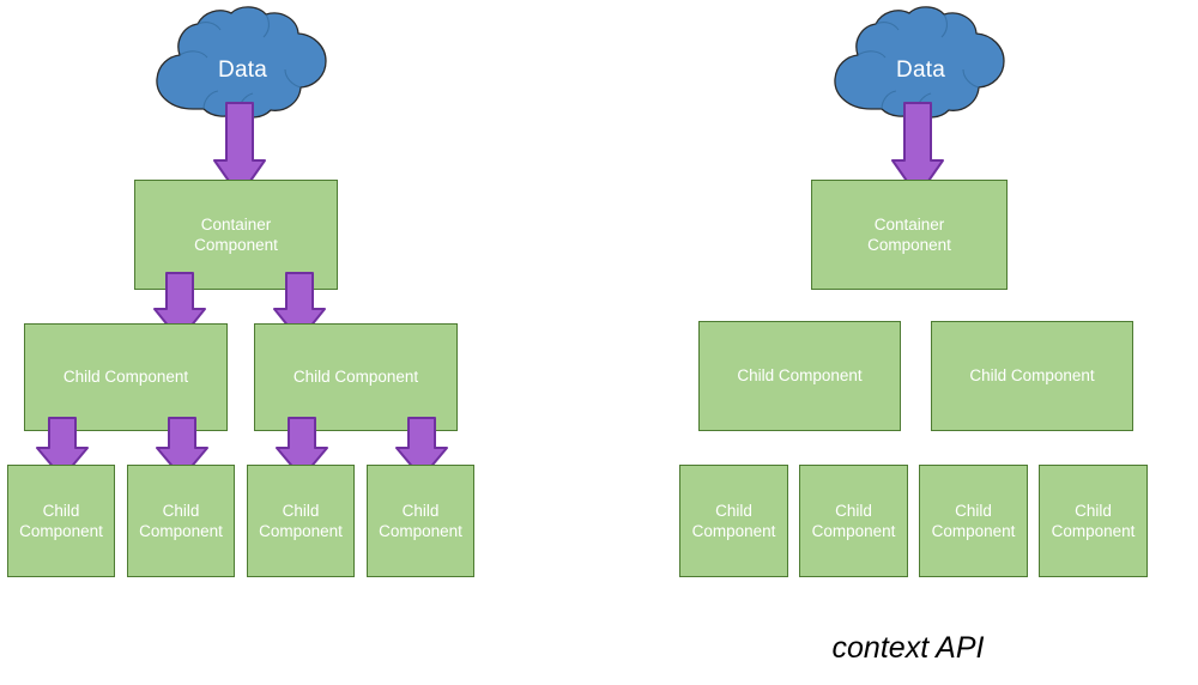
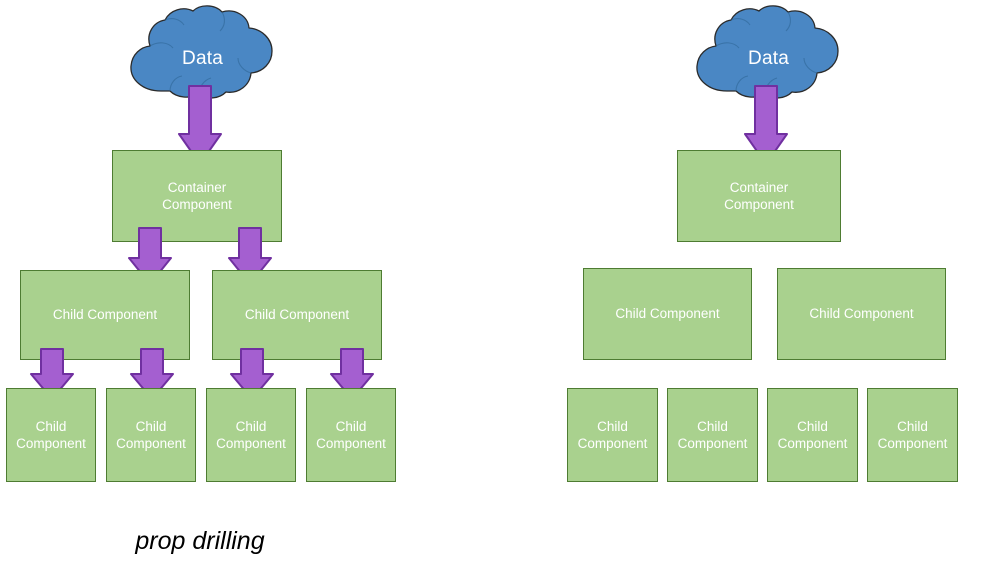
  Data
  Container
  Component
  Child Component
  Child Component
  Child
  Component
  Child
  Component
  Child
  Component
  Child
  Component
+ prop drilling
  Data
  Container
  Component
  Child Component
  Child Component
  Child
  Component
  Child
  Component
  Child
  Component
  Child
  Component
- context API
